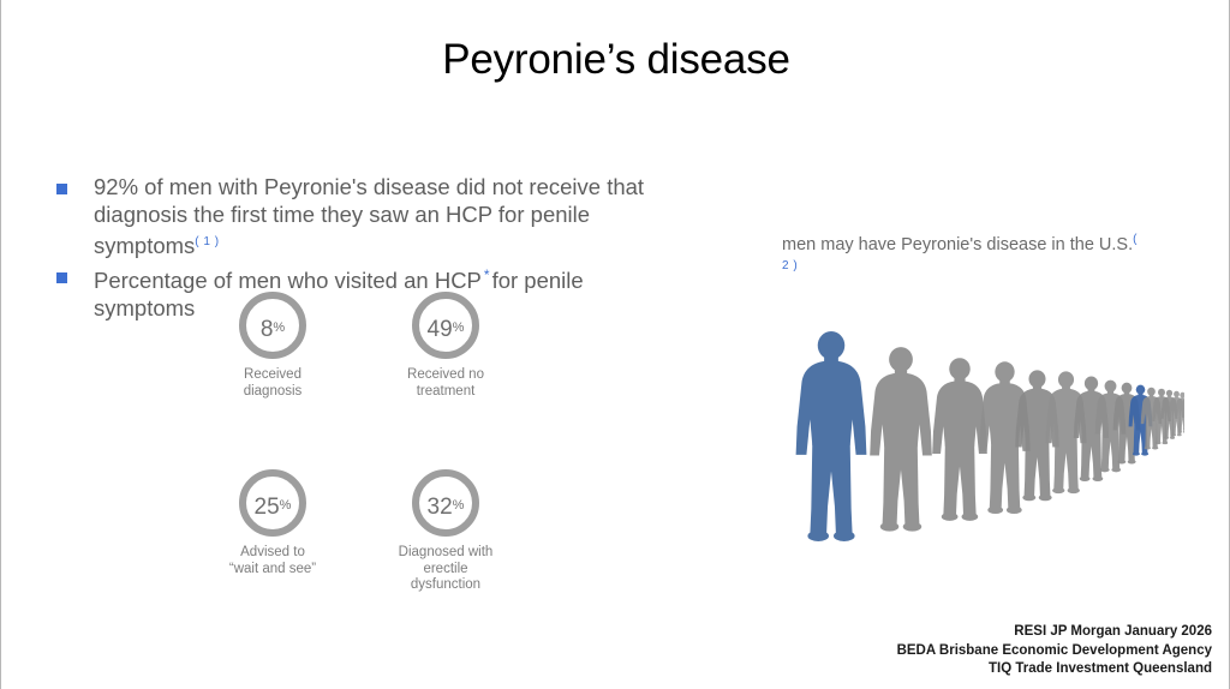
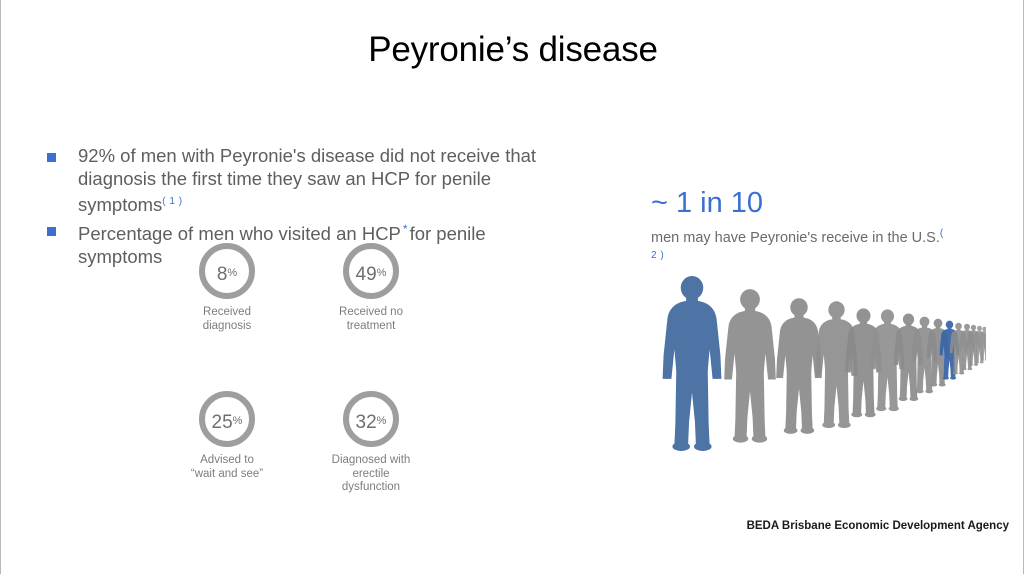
  Peyronie’s disease
  92% of men with Peyronie's disease did not receive that diagnosis the first time they saw an HCP for penile symptoms( 1 )
  Percentage of men who visited an HCP * for penile symptoms
  8
  %
  Received
  diagnosis
  49
  %
  Received no
  treatment
  25
  %
  Advised to
  “wait and see”
  32
  %
  Diagnosed with
  erectile
  dysfunction
+ ~ 1 in 10
- men may have Peyronie's disease in the U.S.( 2 )
+ men may have Peyronie's receive in the U.S.( 2 )
- RESI JP Morgan January 2026
  BEDA Brisbane Economic Development Agency
- TIQ Trade Investment Queensland
